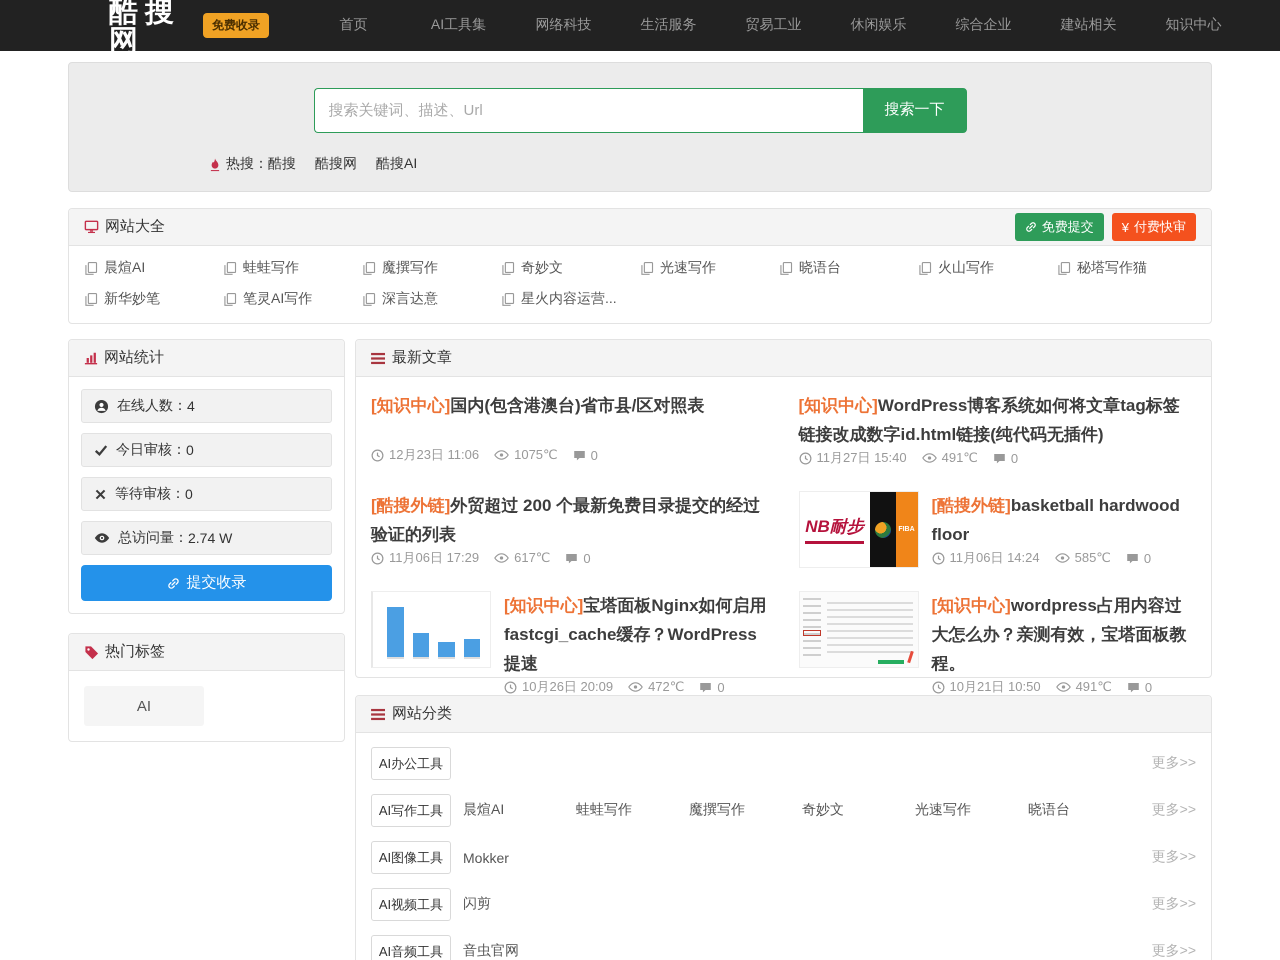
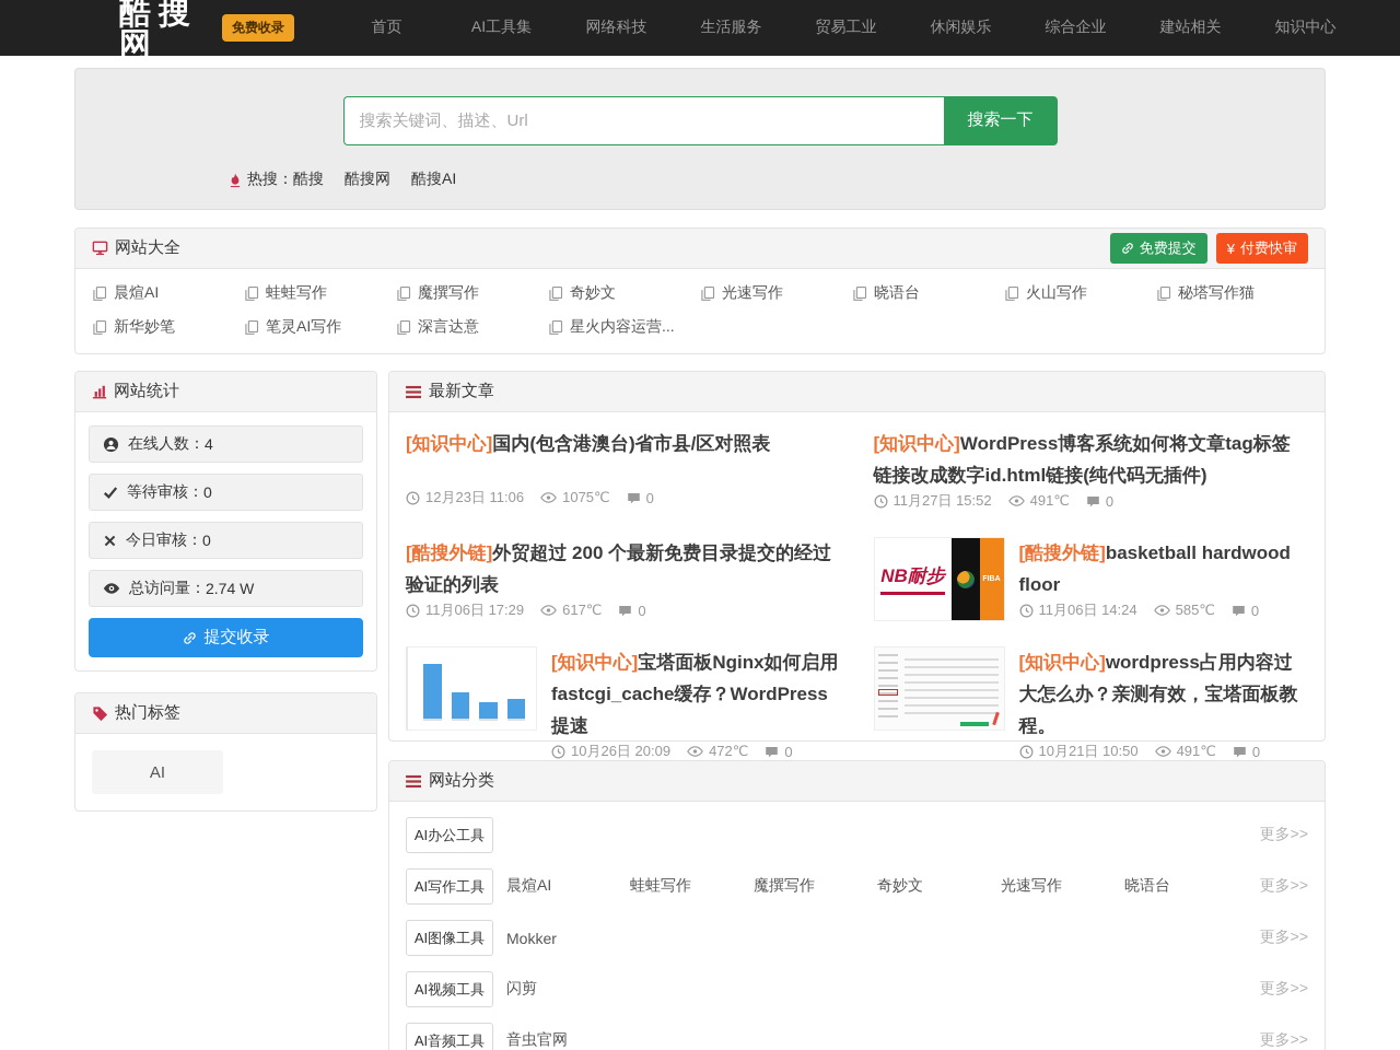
  酷搜网
  免费收录
  首页
  AI工具集
  网络科技
  生活服务
  贸易工业
  休闲娱乐
  综合企业
  建站相关
  知识中心
  搜索关键词、描述、Url
  搜索一下
  热搜：
  酷搜
  酷搜网
  酷搜AI
  网站大全
  免费提交
  ¥
  付费快审
  晨煊AI
  蛙蛙写作
  魔撰写作
  奇妙文
  光速写作
  晓语台
  火山写作
  秘塔写作猫
  新华妙笔
  笔灵AI写作
  深言达意
  星火内容运营...
  网站统计
  在线人数：
  4
- 今日审核：
+ 等待审核：
  0
- 等待审核：
+ 今日审核：
  0
  总访问量：
  2.74 W
  提交收录
  热门标签
  AI
  最新文章
  [知识中心]国内(包含港澳台)省市县/区对照表
  12月23日 11:06
  1075℃
  0
  [知识中心]WordPress博客系统如何将文章tag标签链接改成数字id.html链接(纯代码无插件)
- 11月27日 15:40
+ 11月27日 15:52
  491℃
  0
  [酷搜外链]外贸超过 200 个最新免费目录提交的经过验证的列表
  11月06日 17:29
  617℃
  0
  NB耐步
  [酷搜外链]basketball hardwood floor
  11月06日 14:24
  585℃
  0
  [知识中心]宝塔面板Nginx如何启用fastcgi_cache缓存？WordPress提速
  10月26日 20:09
  472℃
  0
  [知识中心]wordpress占用内容过大怎么办？亲测有效，宝塔面板教程。
  10月21日 10:50
  491℃
  0
  网站分类
  AI办公工具
  更多>>
  AI写作工具
  晨煊AI
  蛙蛙写作
  魔撰写作
  奇妙文
  光速写作
  晓语台
  更多>>
  AI图像工具
  Mokker
  更多>>
  AI视频工具
  闪剪
  更多>>
  AI音频工具
  音虫官网
  更多>>
